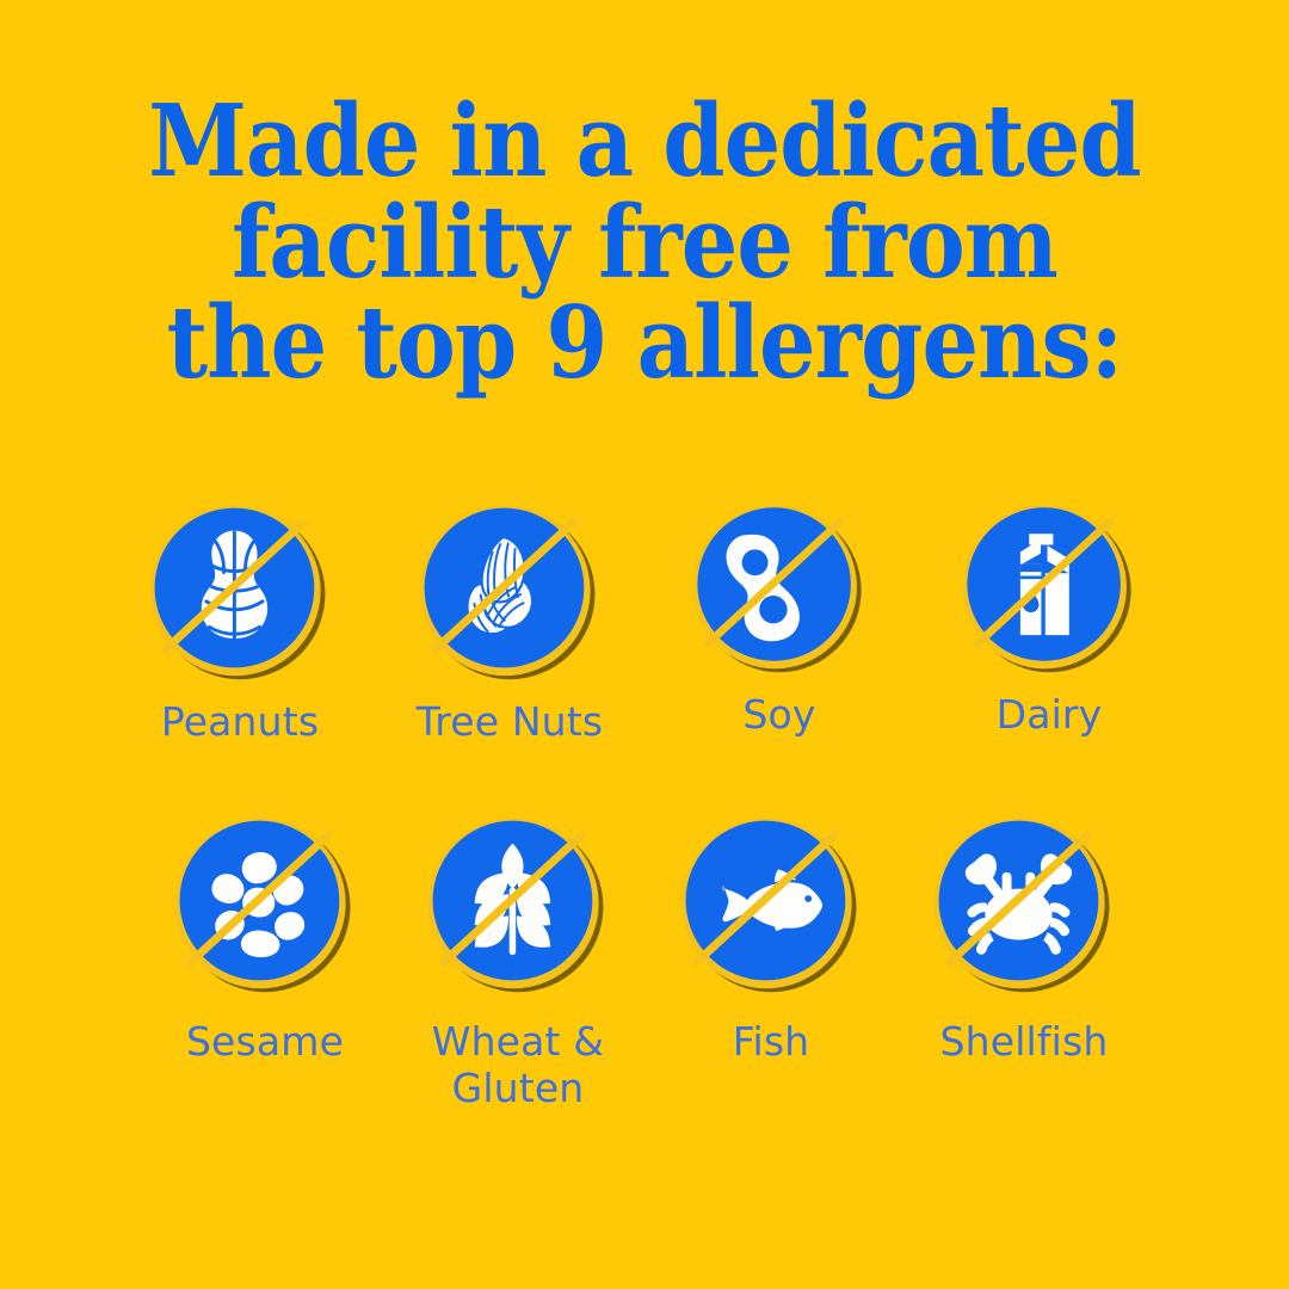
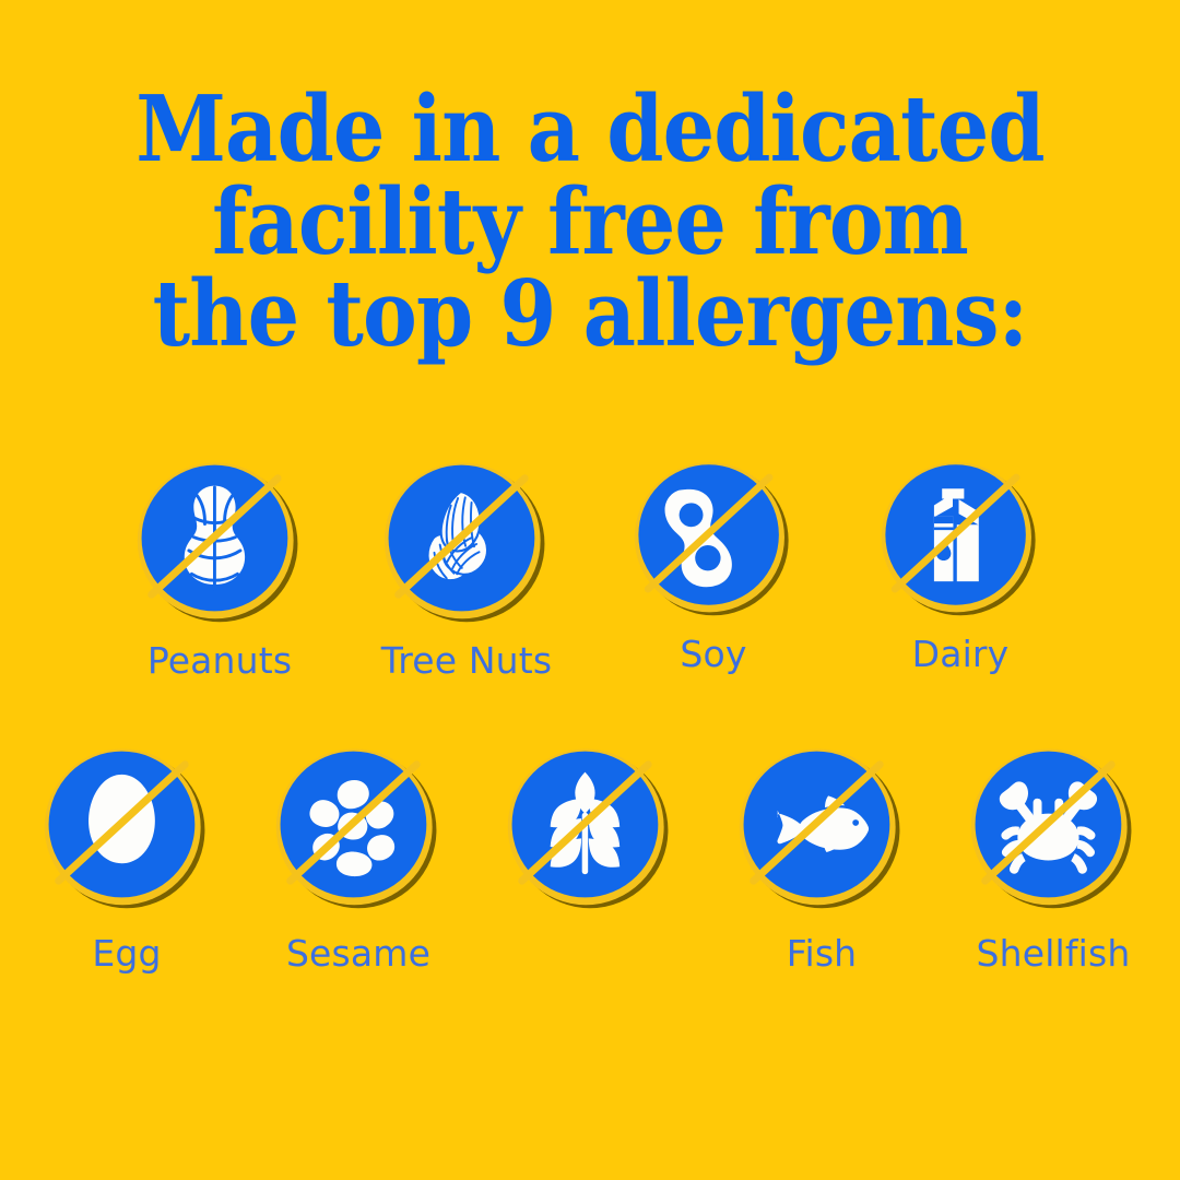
  Made in a dedicated
  facility free from
  the top 9 allergens:
  Peanuts
  Tree Nuts
  Soy
  Dairy
+ Egg
  Sesame
- Wheat &
- Gluten
  Fish
  Shellfish
